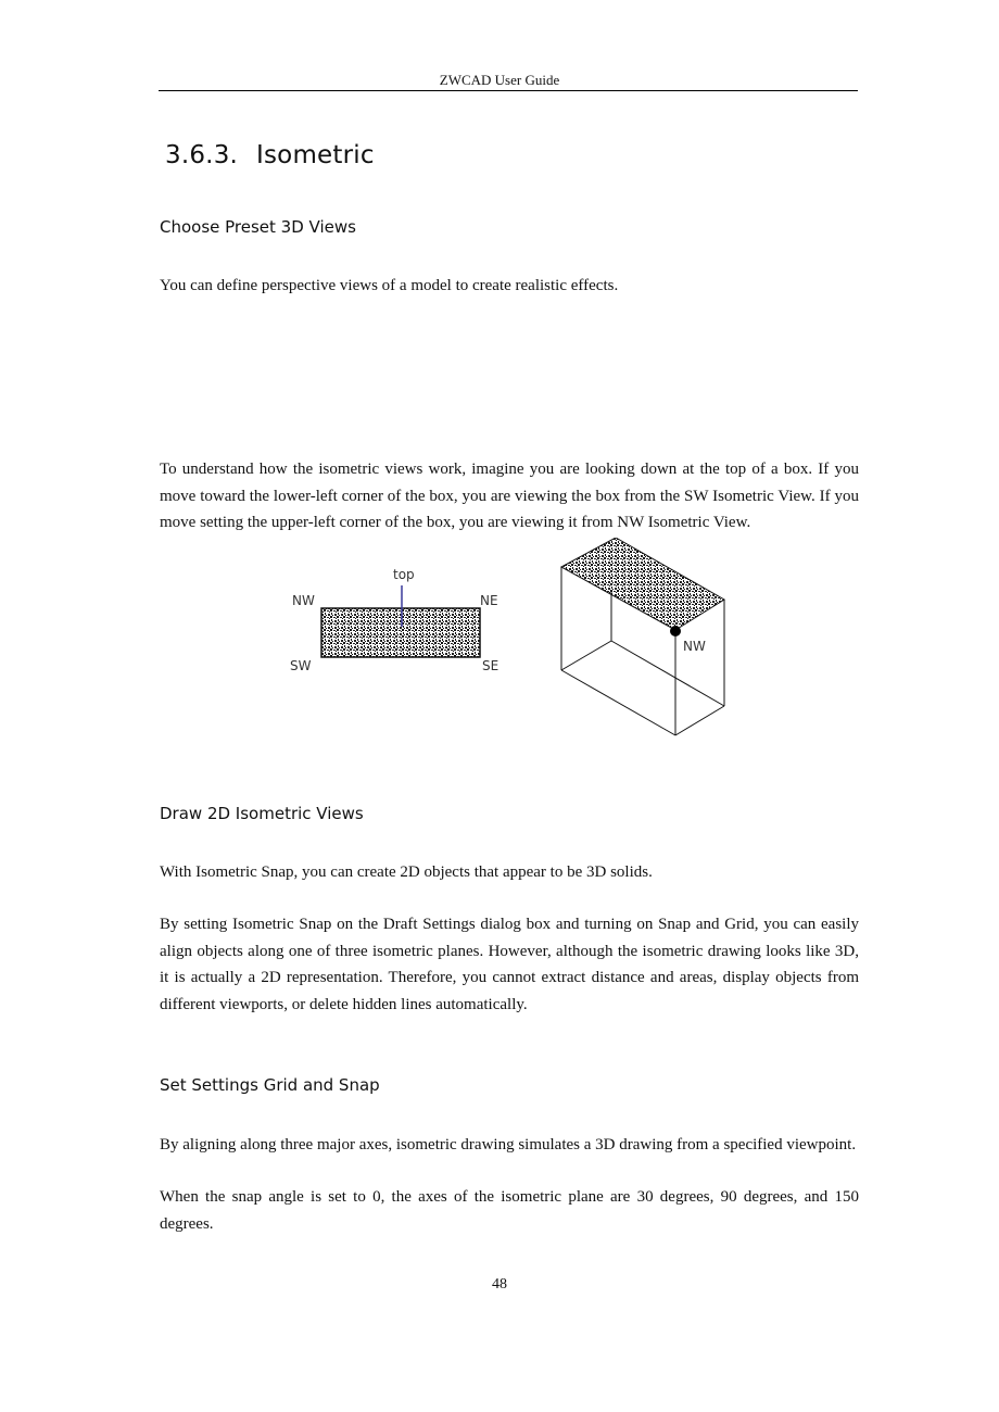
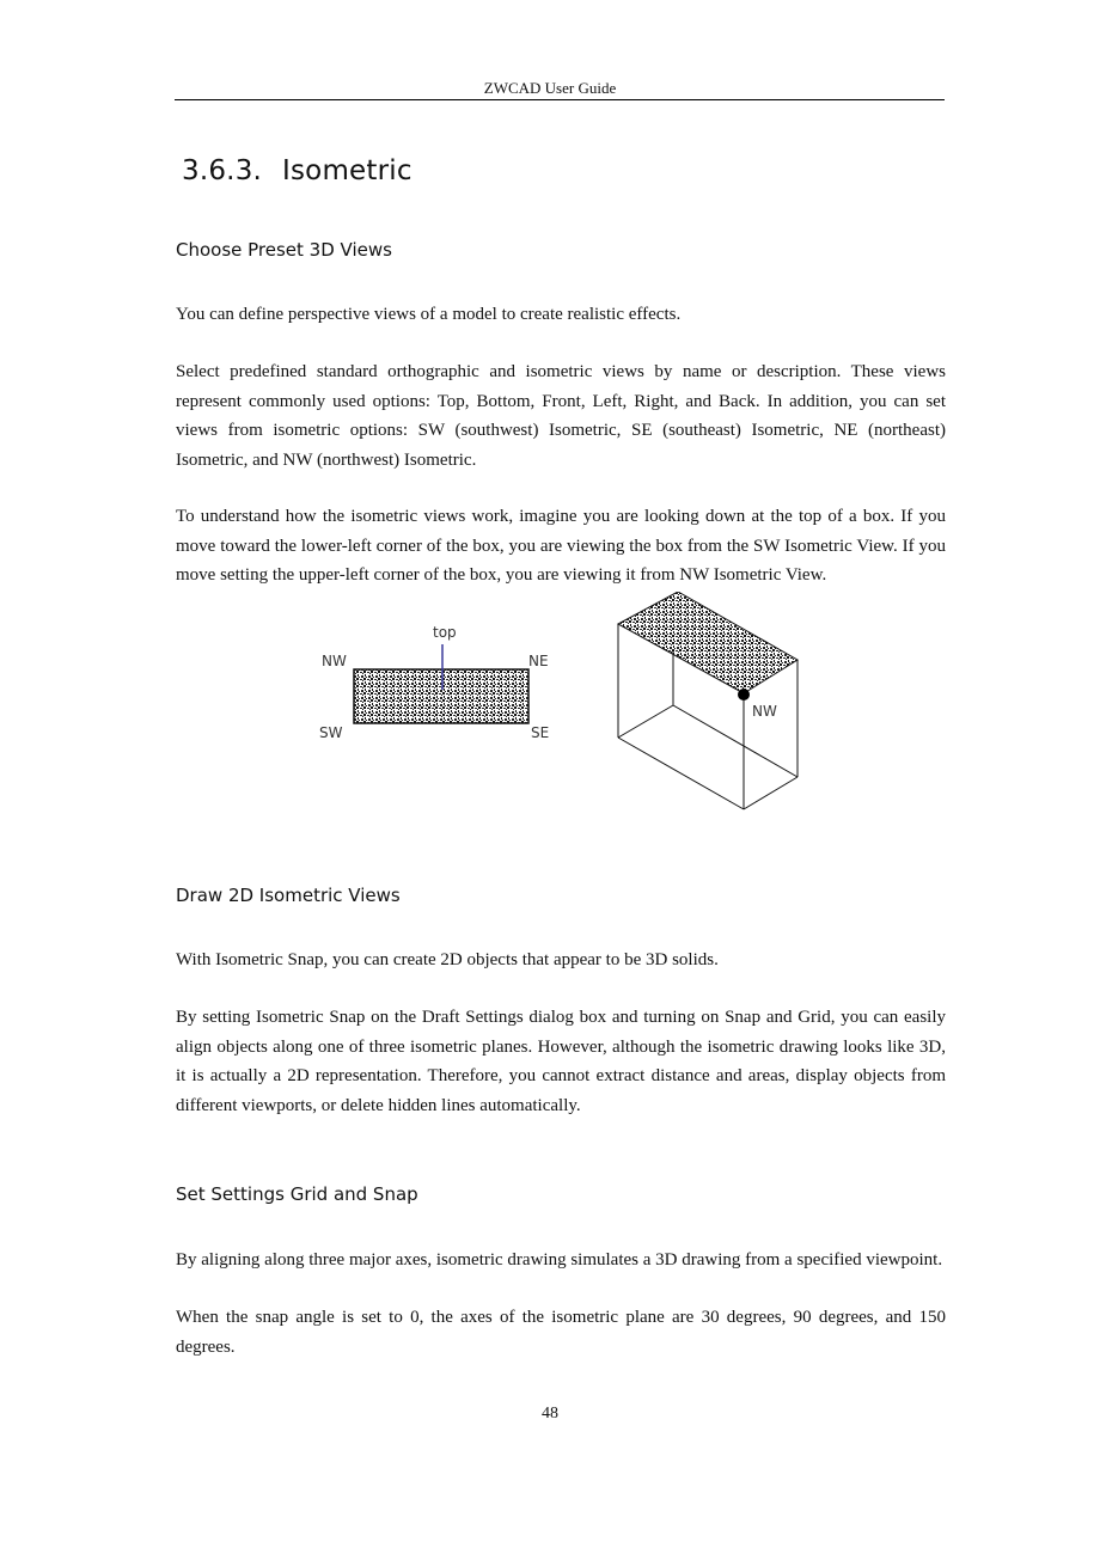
  ZWCAD User Guide
  3.6.3. Isometric
  Choose Preset 3D Views
  You can define perspective views of a model to create realistic effects.
+ Select predefined standard orthographic and isometric views by name or description. These views represent commonly used options: Top, Bottom, Front, Left, Right, and Back. In addition, you can set views from isometric options: SW (southwest) Isometric, SE (southeast) Isometric, NE (northeast) Isometric, and NW (northwest) Isometric.
  To understand how the isometric views work, imagine you are looking down at the top of a box. If you move toward the lower-left corner of the box, you are viewing the box from the SW Isometric View. If you move setting the upper-left corner of the box, you are viewing it from NW Isometric View.
  top
  NW
  NE
  SW
  SE
  NW
  Draw 2D Isometric Views
  With Isometric Snap, you can create 2D objects that appear to be 3D solids.
  By setting Isometric Snap on the Draft Settings dialog box and turning on Snap and Grid, you can easily align objects along one of three isometric planes. However, although the isometric drawing looks like 3D, it is actually a 2D representation. Therefore, you cannot extract distance and areas, display objects from different viewports, or delete hidden lines automatically.
  Set Settings Grid and Snap
  By aligning along three major axes, isometric drawing simulates a 3D drawing from a specified viewpoint.
  When the snap angle is set to 0, the axes of the isometric plane are 30 degrees, 90 degrees, and 150 degrees.
  48
